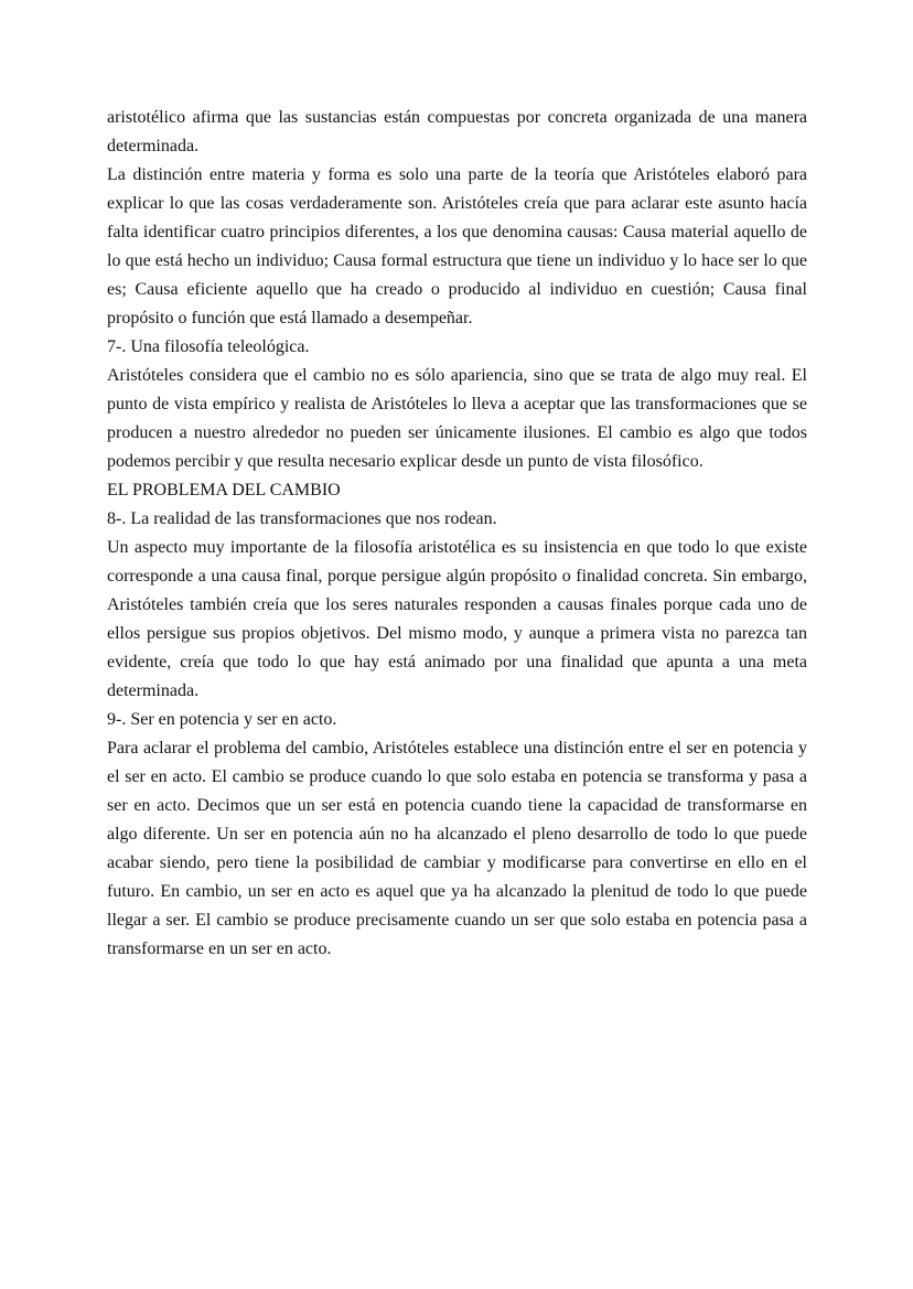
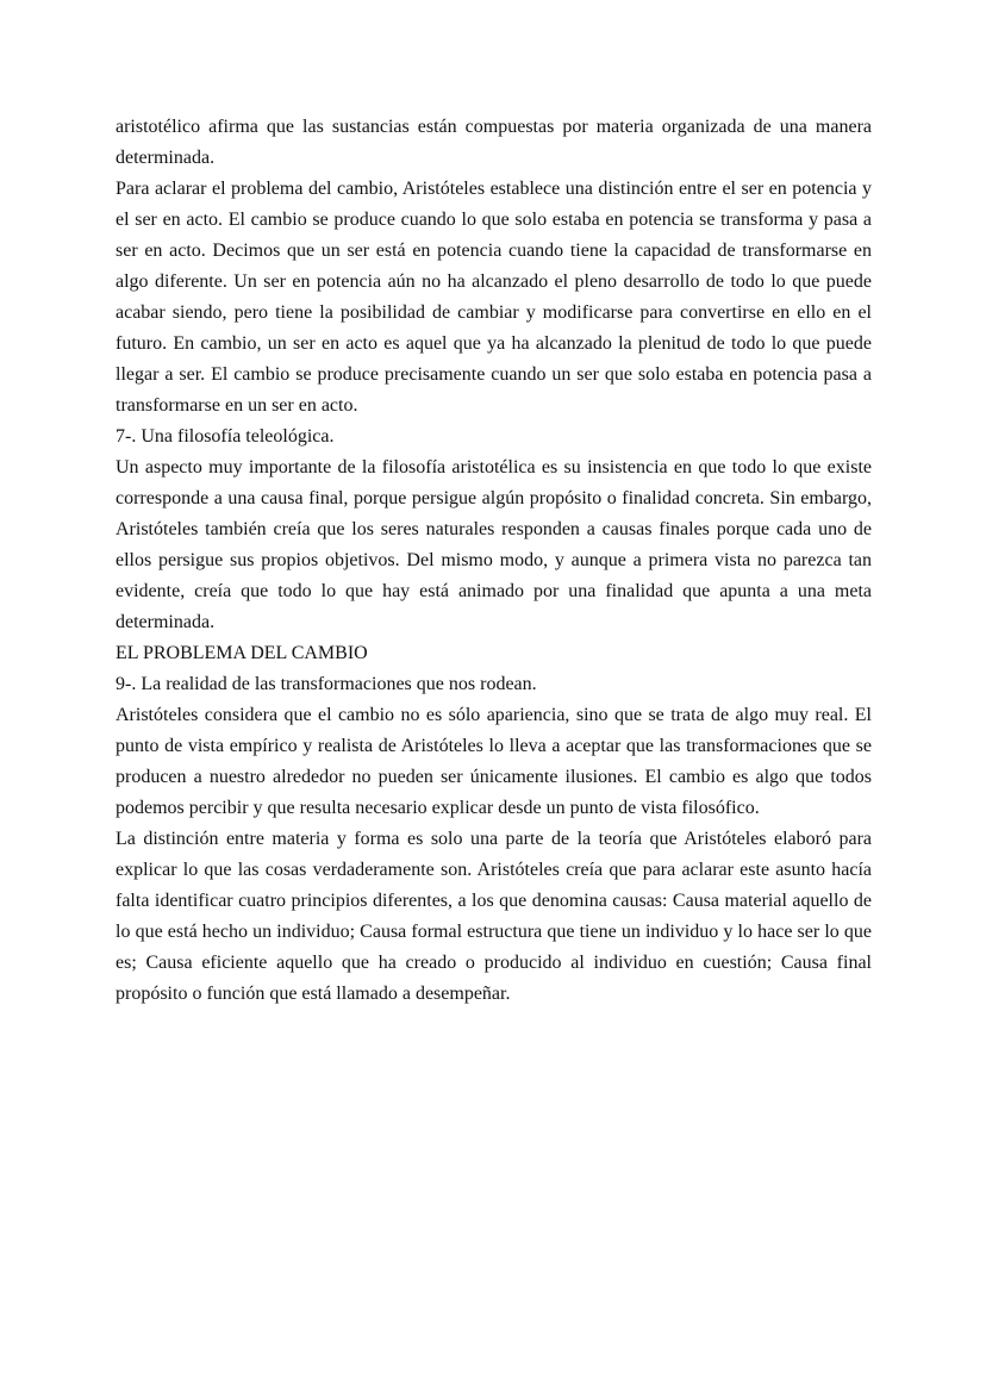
- aristotélico afirma que las sustancias están compuestas por concreta organizada de una manera determinada.
+ aristotélico afirma que las sustancias están compuestas por materia organizada de una manera determinada.
- La distinción entre materia y forma es solo una parte de la teoría que Aristóteles elaboró para explicar lo que las cosas verdaderamente son. Aristóteles creía que para aclarar este asunto hacía falta identificar cuatro principios diferentes, a los que denomina causas: Causa material aquello de lo que está hecho un individuo; Causa formal estructura que tiene un individuo y lo hace ser lo que es; Causa eficiente aquello que ha creado o producido al individuo en cuestión; Causa final propósito o función que está llamado a desempeñar.
+ Para aclarar el problema del cambio, Aristóteles establece una distinción entre el ser en potencia y el ser en acto. El cambio se produce cuando lo que solo estaba en potencia se transforma y pasa a ser en acto. Decimos que un ser está en potencia cuando tiene la capacidad de transformarse en algo diferente. Un ser en potencia aún no ha alcanzado el pleno desarrollo de todo lo que puede acabar siendo, pero tiene la posibilidad de cambiar y modificarse para convertirse en ello en el futuro. En cambio, un ser en acto es aquel que ya ha alcanzado la plenitud de todo lo que puede llegar a ser. El cambio se produce precisamente cuando un ser que solo estaba en potencia pasa a transformarse en un ser en acto.
  7-. Una filosofía teleológica.
- Aristóteles considera que el cambio no es sólo apariencia, sino que se trata de algo muy real. El punto de vista empírico y realista de Aristóteles lo lleva a aceptar que las transformaciones que se producen a nuestro alrededor no pueden ser únicamente ilusiones. El cambio es algo que todos podemos percibir y que resulta necesario explicar desde un punto de vista filosófico.
+ Un aspecto muy importante de la filosofía aristotélica es su insistencia en que todo lo que existe corresponde a una causa final, porque persigue algún propósito o finalidad concreta. Sin embargo, Aristóteles también creía que los seres naturales responden a causas finales porque cada uno de ellos persigue sus propios objetivos. Del mismo modo, y aunque a primera vista no parezca tan evidente, creía que todo lo que hay está animado por una finalidad que apunta a una meta determinada.
  EL PROBLEMA DEL CAMBIO
- 8-. La realidad de las transformaciones que nos rodean.
+ 9-. La realidad de las transformaciones que nos rodean.
- Un aspecto muy importante de la filosofía aristotélica es su insistencia en que todo lo que existe corresponde a una causa final, porque persigue algún propósito o finalidad concreta. Sin embargo, Aristóteles también creía que los seres naturales responden a causas finales porque cada uno de ellos persigue sus propios objetivos. Del mismo modo, y aunque a primera vista no parezca tan evidente, creía que todo lo que hay está animado por una finalidad que apunta a una meta determinada.
+ Aristóteles considera que el cambio no es sólo apariencia, sino que se trata de algo muy real. El punto de vista empírico y realista de Aristóteles lo lleva a aceptar que las transformaciones que se producen a nuestro alrededor no pueden ser únicamente ilusiones. El cambio es algo que todos podemos percibir y que resulta necesario explicar desde un punto de vista filosófico.
- 9-. Ser en potencia y ser en acto.
- Para aclarar el problema del cambio, Aristóteles establece una distinción entre el ser en potencia y el ser en acto. El cambio se produce cuando lo que solo estaba en potencia se transforma y pasa a ser en acto. Decimos que un ser está en potencia cuando tiene la capacidad de transformarse en algo diferente. Un ser en potencia aún no ha alcanzado el pleno desarrollo de todo lo que puede acabar siendo, pero tiene la posibilidad de cambiar y modificarse para convertirse en ello en el futuro. En cambio, un ser en acto es aquel que ya ha alcanzado la plenitud de todo lo que puede llegar a ser. El cambio se produce precisamente cuando un ser que solo estaba en potencia pasa a transformarse en un ser en acto.
+ La distinción entre materia y forma es solo una parte de la teoría que Aristóteles elaboró para explicar lo que las cosas verdaderamente son. Aristóteles creía que para aclarar este asunto hacía falta identificar cuatro principios diferentes, a los que denomina causas: Causa material aquello de lo que está hecho un individuo; Causa formal estructura que tiene un individuo y lo hace ser lo que es; Causa eficiente aquello que ha creado o producido al individuo en cuestión; Causa final propósito o función que está llamado a desempeñar.
